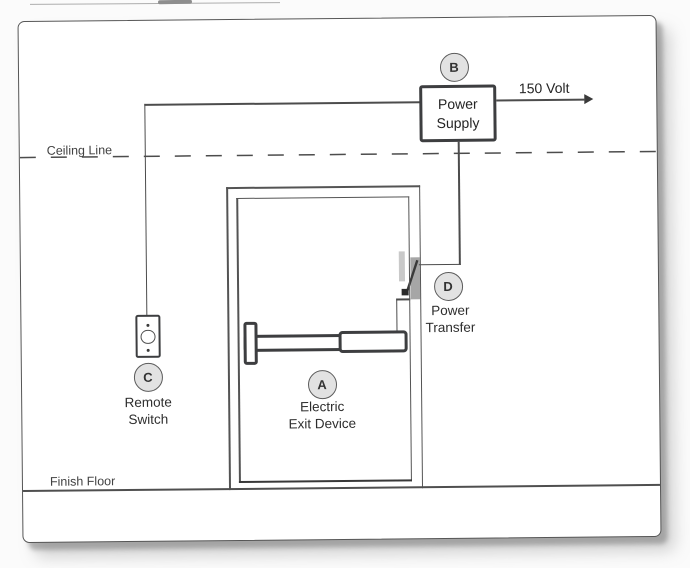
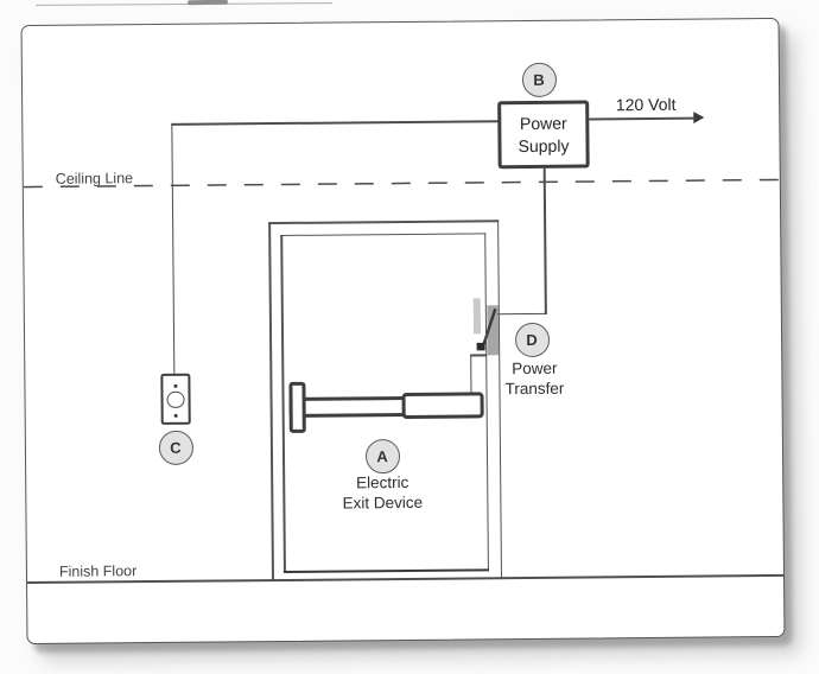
  Power
  Supply
  A
  B
  C
  D
  Ceiling Line
  Finish Floor
- 150 Volt
+ 120 Volt
  Electric
  Exit Device
- Remote
- Switch
  Power
  Transfer
